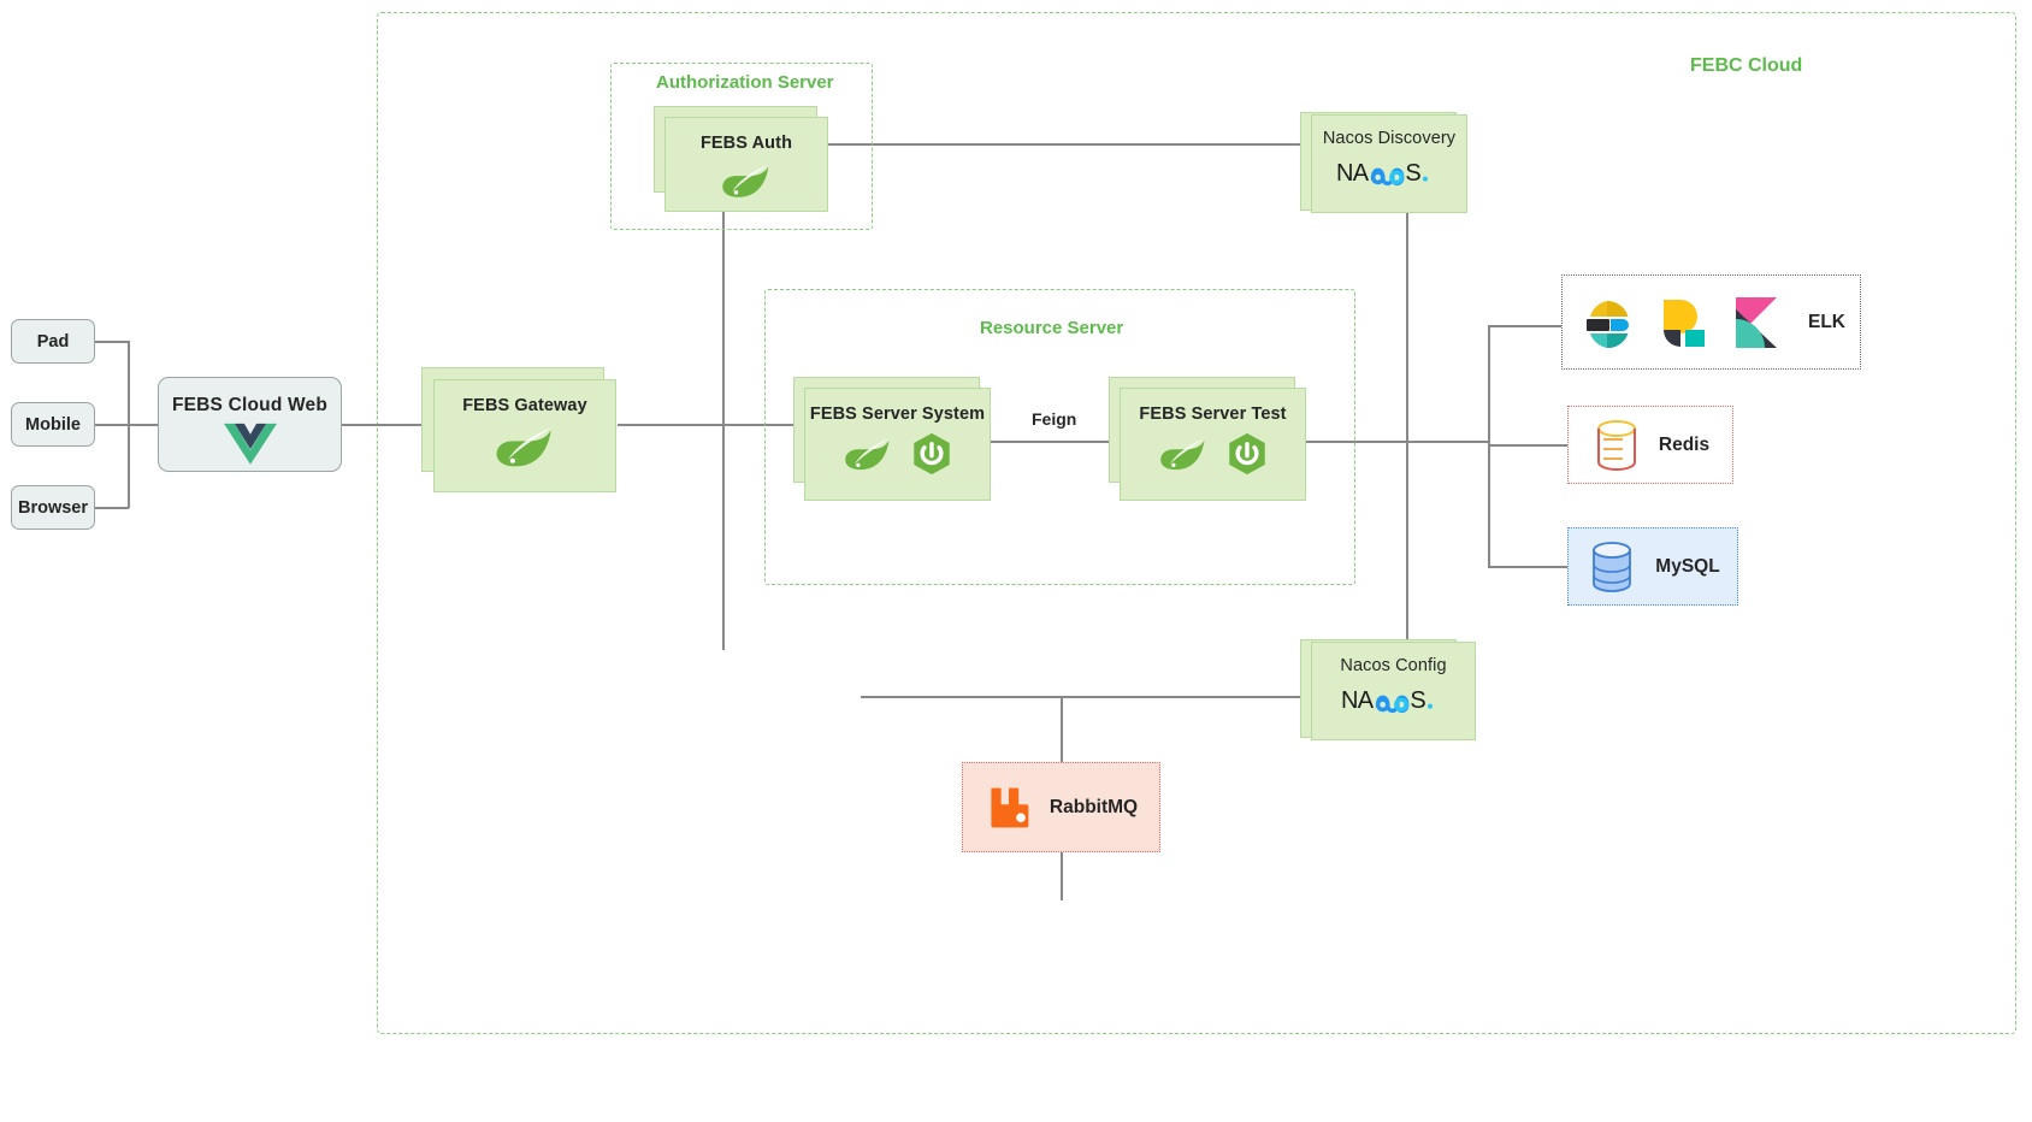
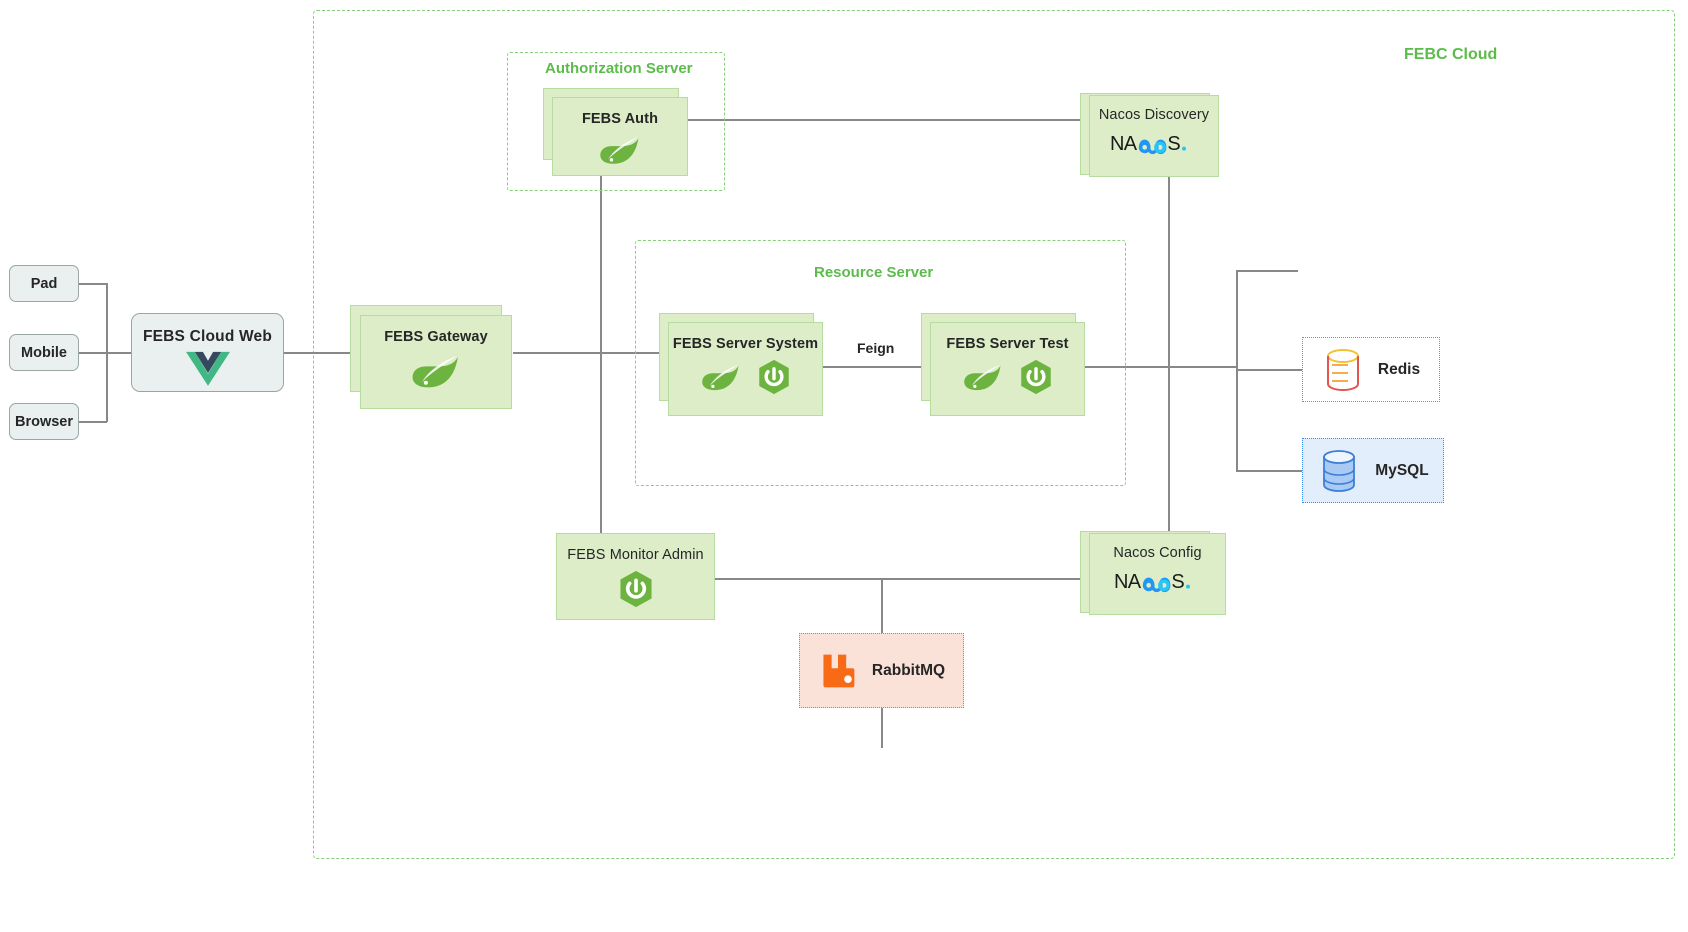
  FEBC Cloud
  Pad
  Mobile
  Browser
  FEBS Cloud Web
  Authorization Server
  FEBS Auth
  FEBS Gateway
  Resource Server
  FEBS Server System
  Feign
  FEBS Server Test
  Nacos Discovery
  NA
  S
- ELK
  Redis
  MySQL
+ FEBS Monitor Admin
  Nacos Config
  NA
  S
  RabbitMQ
